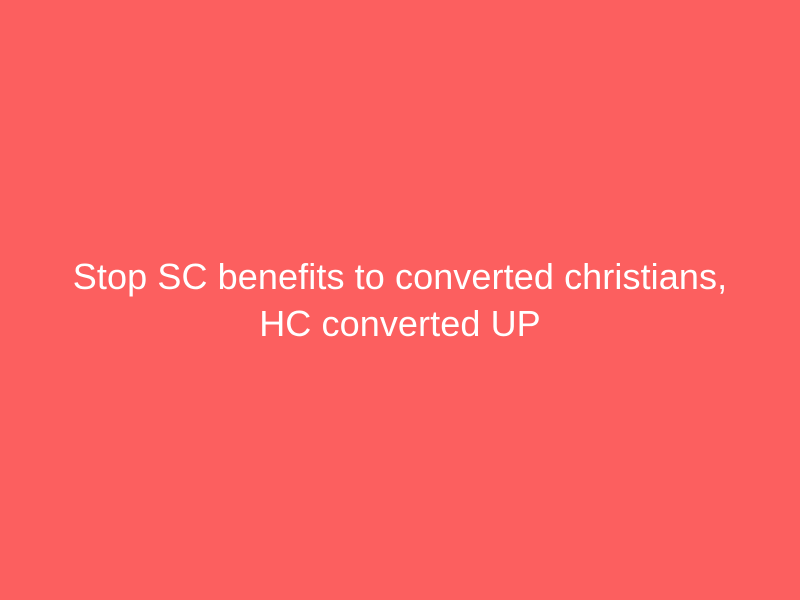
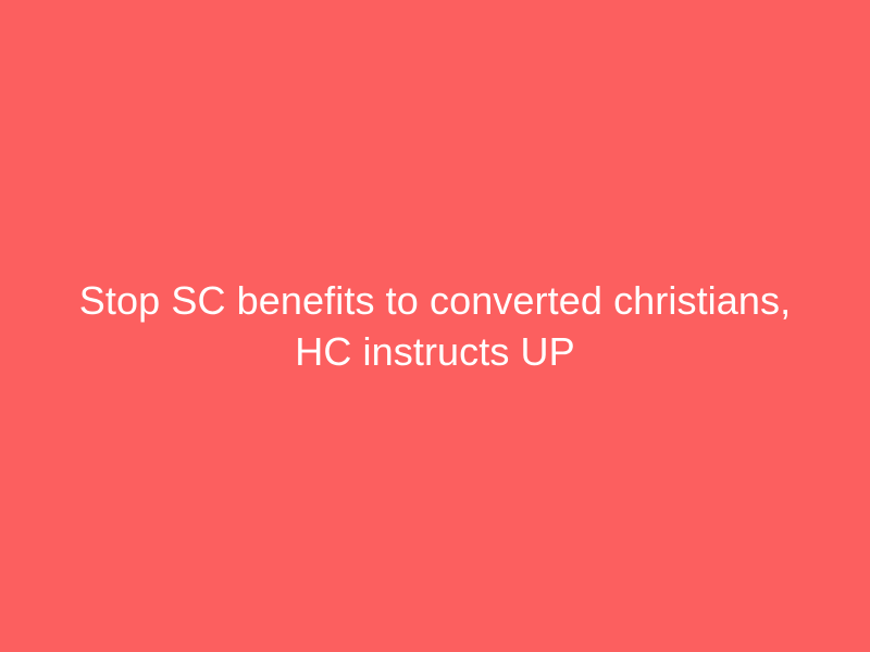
- Stop SC benefits to converted christians, HC converted UP
+ Stop SC benefits to converted christians, HC instructs UP
